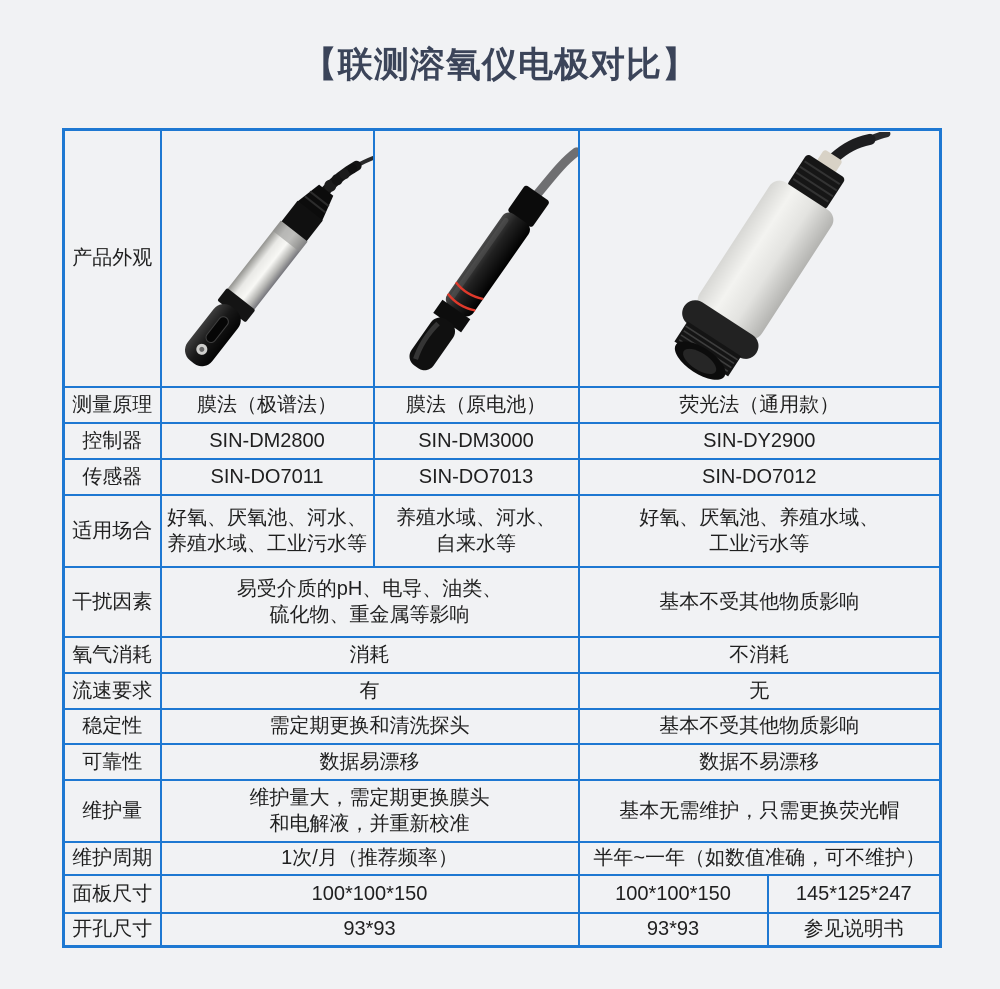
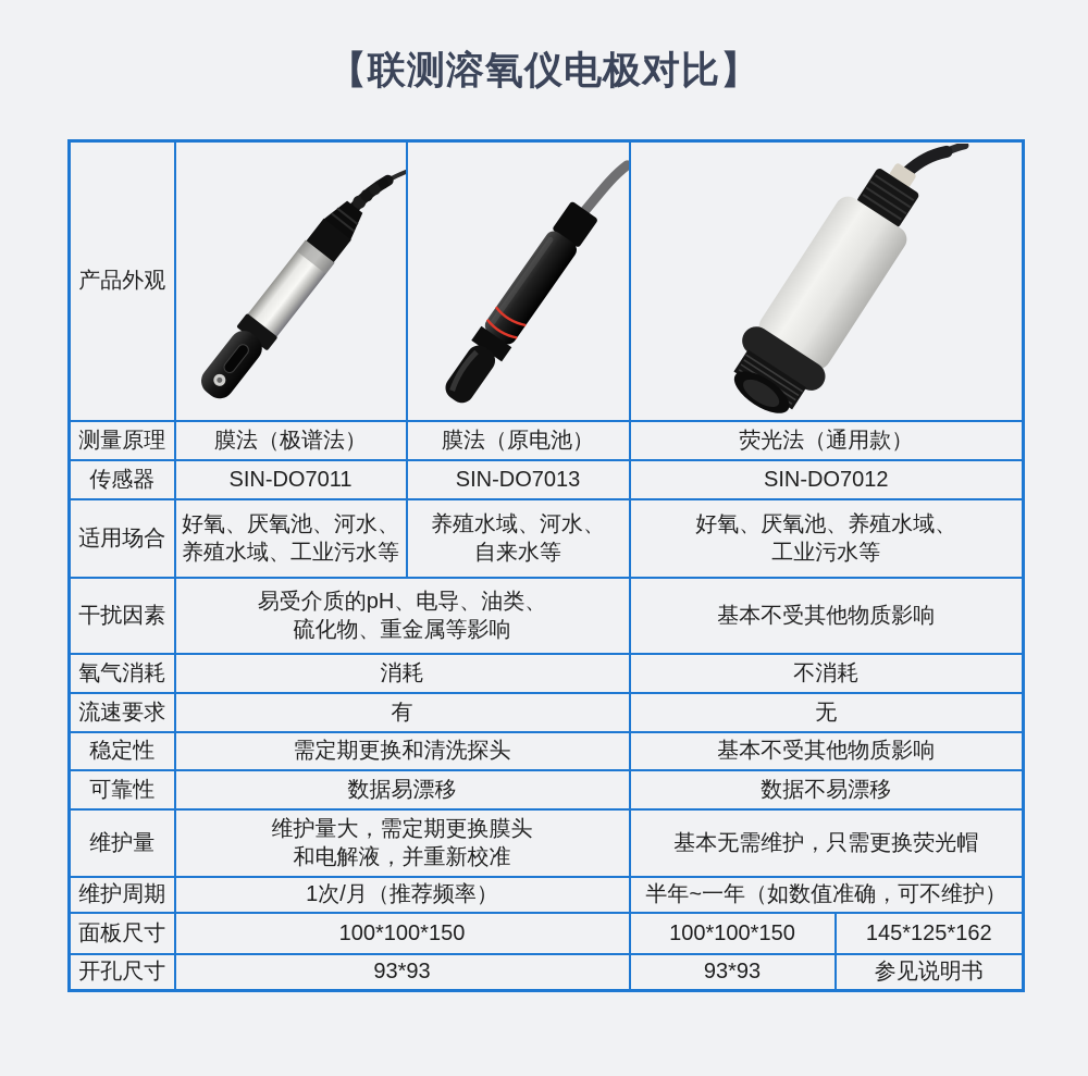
  【联测溶氧仪电极对比】
  产品外观
  测量原理	膜法（极谱法）	膜法（原电池）	荧光法（通用款）
- 控制器	SIN-DM2800	SIN-DM3000	SIN-DY2900
  传感器	SIN-DO7011	SIN-DO7013	SIN-DO7012
  适用场合	好氧、厌氧池、河水、 养殖水域、工业污水等	养殖水域、河水、 自来水等	好氧、厌氧池、养殖水域、 工业污水等
  干扰因素	易受介质的pH、电导、油类、 硫化物、重金属等影响	基本不受其他物质影响
  氧气消耗	消耗	不消耗
  流速要求	有	无
  稳定性	需定期更换和清洗探头	基本不受其他物质影响
  可靠性	数据易漂移	数据不易漂移
  维护量	维护量大，需定期更换膜头 和电解液，并重新校准	基本无需维护，只需更换荧光帽
  维护周期	1次/月（推荐频率）	半年~一年（如数值准确，可不维护）
- 面板尺寸	100*100*150	100*100*150	145*125*247
+ 面板尺寸	100*100*150	100*100*150	145*125*162
  开孔尺寸	93*93	93*93	参见说明书
